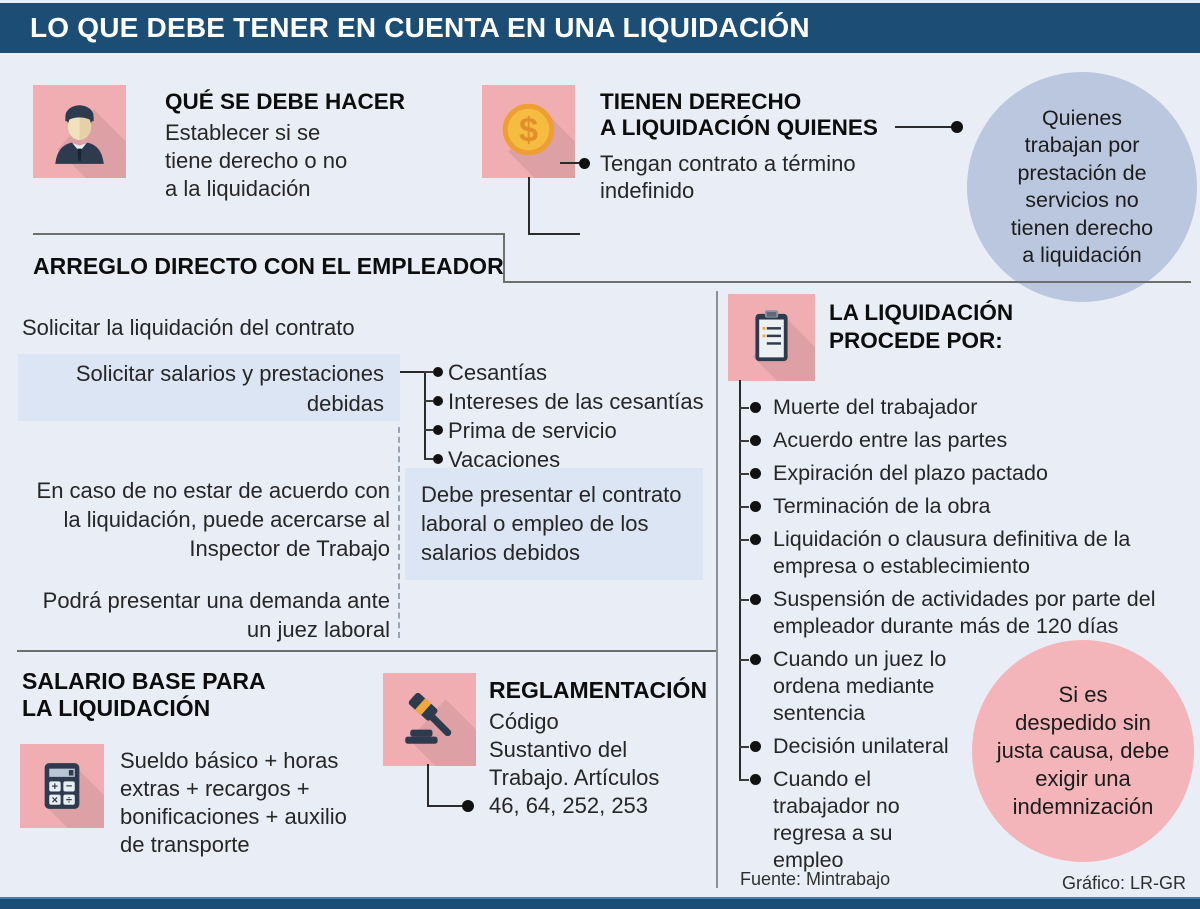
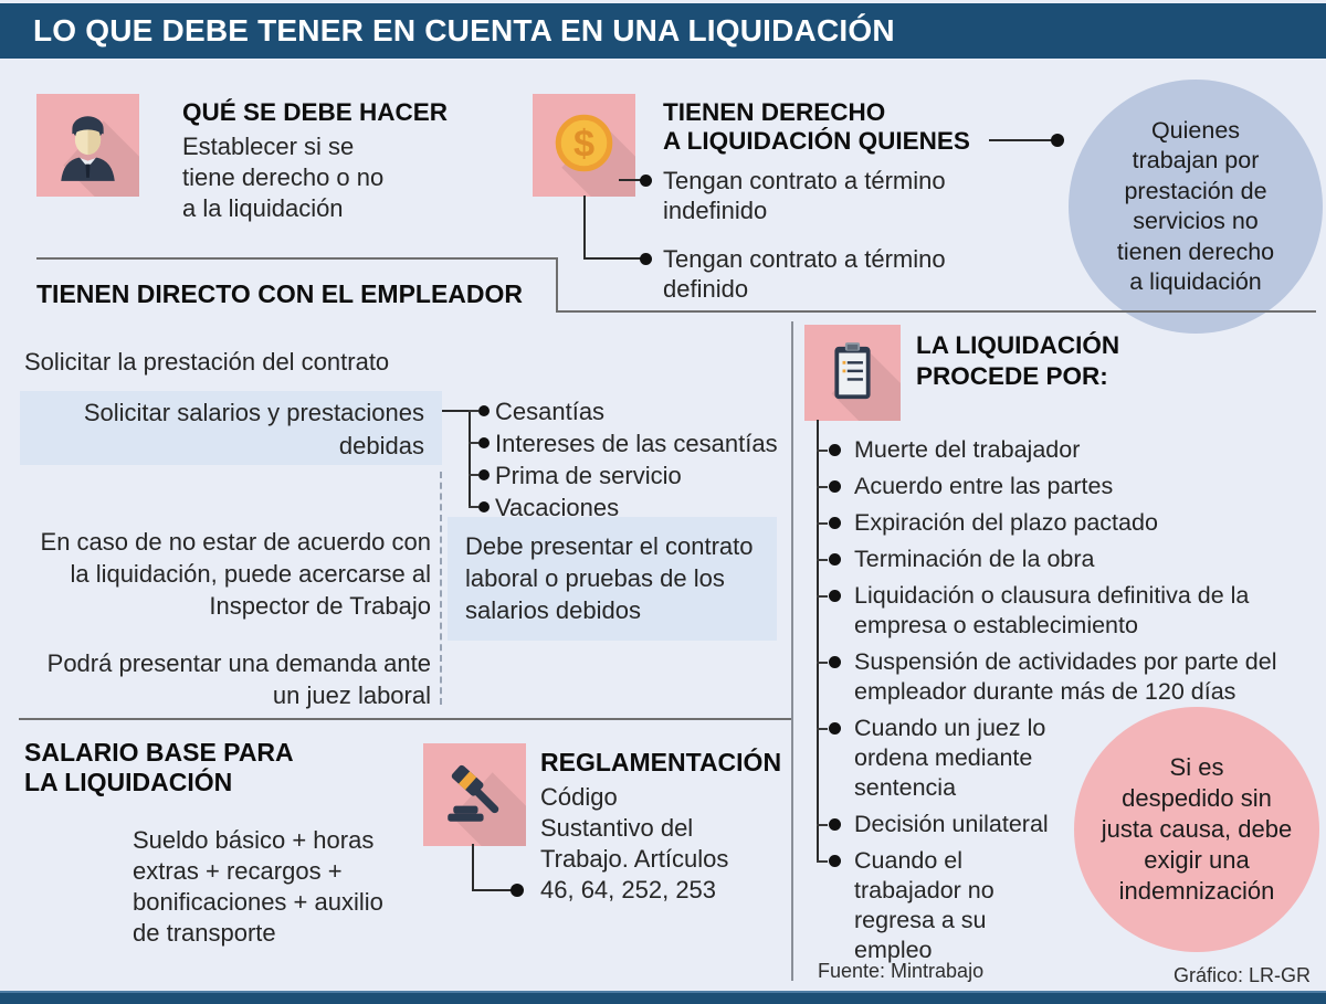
  LO QUE DEBE TENER EN CUENTA EN UNA LIQUIDACIÓN
  QUÉ SE DEBE HACER
  Establecer si se
  tiene derecho o no
  a la liquidación
  $
  TIENEN DERECHO
  A LIQUIDACIÓN QUIENES
  Tengan contrato a término indefinido
+ Tengan contrato a término definido
  Quienes
  trabajan por
  prestación de
  servicios no
  tienen derecho
  a liquidación
- ARREGLO DIRECTO CON EL EMPLEADOR
+ TIENEN DIRECTO CON EL EMPLEADOR
- Solicitar la liquidación del contrato
+ Solicitar la prestación del contrato
  Solicitar salarios y prestaciones debidas
  Cesantías
  Intereses de las cesantías
  Prima de servicio
  Vacaciones
  En caso de no estar de acuerdo con la liquidación, puede acercarse al Inspector de Trabajo
- Debe presentar el contrato laboral o empleo de los salarios debidos
+ Debe presentar el contrato laboral o pruebas de los salarios debidos
  Podrá presentar una demanda ante un juez laboral
  SALARIO BASE PARA
  LA LIQUIDACIÓN
- +
- −
- ×
- ÷
  Sueldo básico + horas extras + recargos + bonificaciones + auxilio de transporte
  REGLAMENTACIÓN
  Código
  Sustantivo del
  Trabajo. Artículos
  46, 64, 252, 253
  LA LIQUIDACIÓN
  PROCEDE POR:
  Muerte del trabajador
  Acuerdo entre las partes
  Expiración del plazo pactado
  Terminación de la obra
  Liquidación o clausura definitiva de la empresa o establecimiento
  Suspensión de actividades por parte del empleador durante más de 120 días
  Cuando un juez lo ordena mediante sentencia
  Decisión unilateral
  Cuando el trabajador no regresa a su empleo
  Si es
  despedido sin
  justa causa, debe
  exigir una
  indemnización
  Fuente: Mintrabajo
  Gráfico: LR-GR
